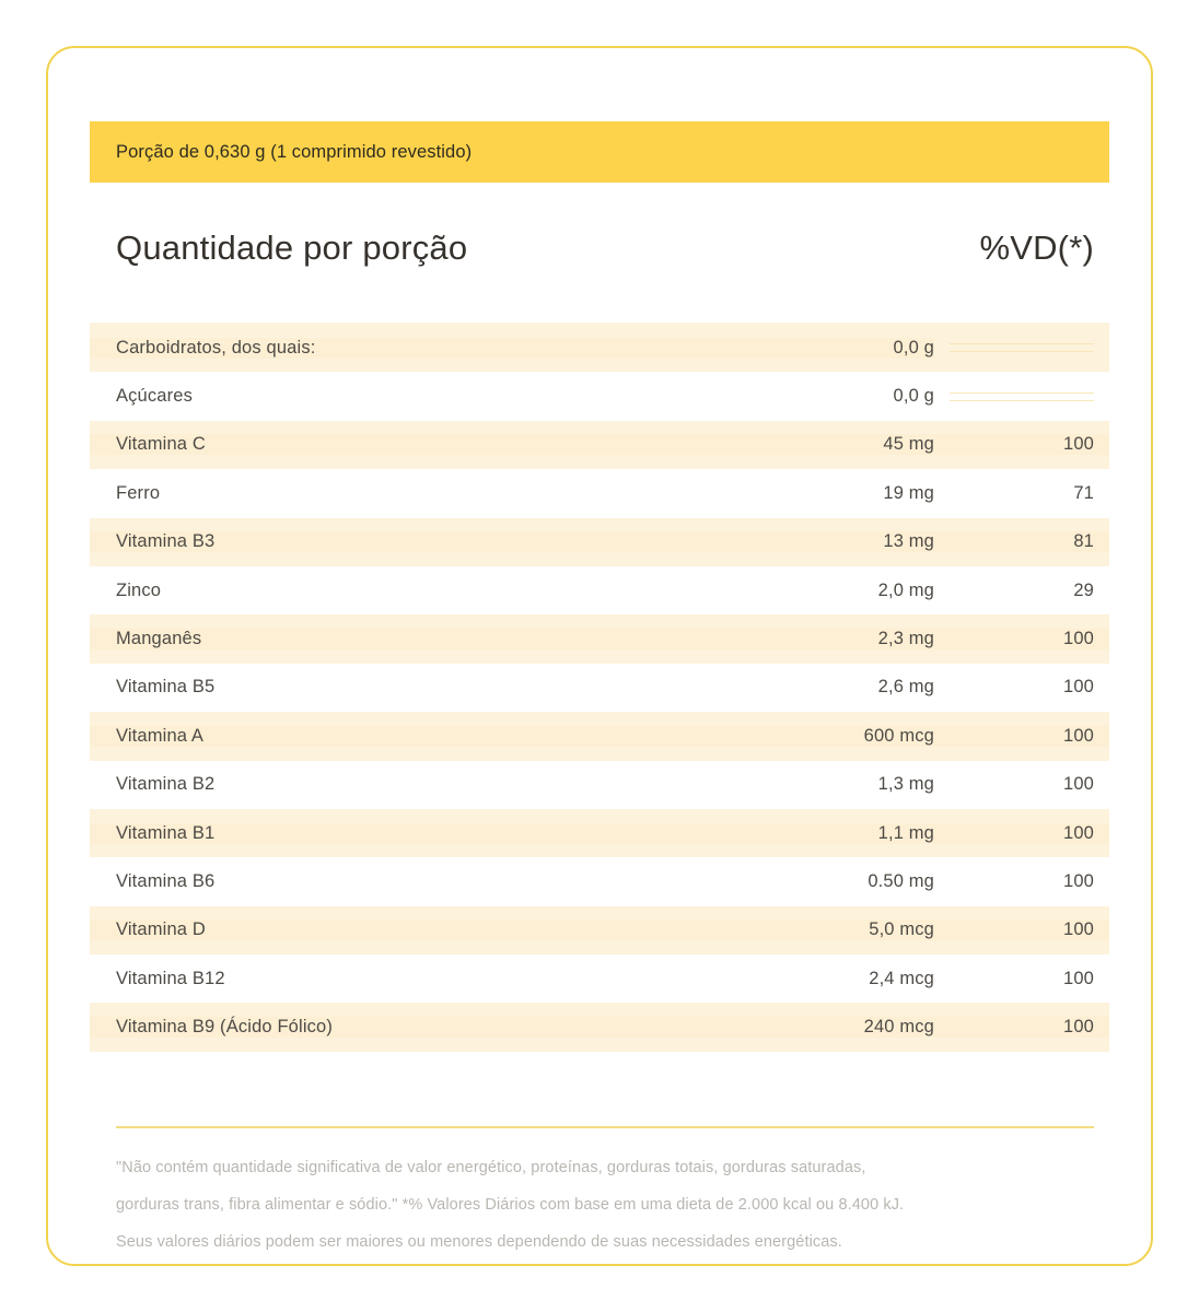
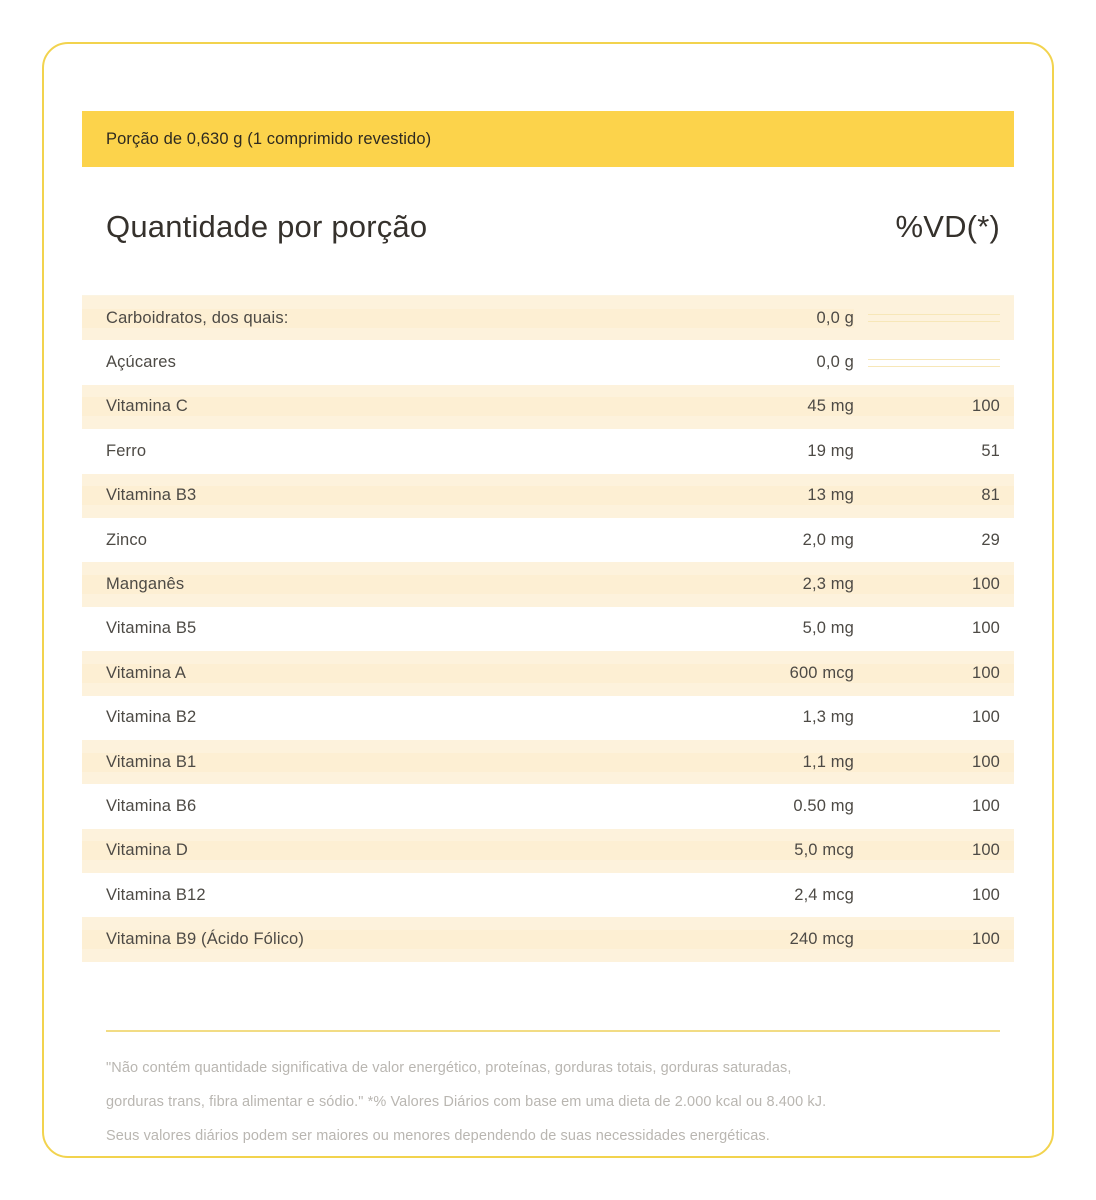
  Porção de 0,630 g (1 comprimido revestido)
  Quantidade por porção
  %VD(*)
  Carboidratos, dos quais:
  0,0 g
  Açúcares
  0,0 g
  Vitamina C
  45 mg
  100
  Ferro
  19 mg
- 71
+ 51
  Vitamina B3
  13 mg
  81
  Zinco
  2,0 mg
  29
  Manganês
  2,3 mg
  100
  Vitamina B5
- 2,6 mg
+ 5,0 mg
  100
  Vitamina A
  600 mcg
  100
  Vitamina B2
  1,3 mg
  100
  Vitamina B1
  1,1 mg
  100
  Vitamina B6
  0.50 mg
  100
  Vitamina D
  5,0 mcg
  100
  Vitamina B12
  2,4 mcg
  100
  Vitamina B9 (Ácido Fólico)
  240 mcg
  100
  "Não contém quantidade significativa de valor energético, proteínas, gorduras totais, gorduras saturadas,
  gorduras trans, fibra alimentar e sódio." *% Valores Diários com base em uma dieta de 2.000 kcal ou 8.400 kJ.
  Seus valores diários podem ser maiores ou menores dependendo de suas necessidades energéticas.
